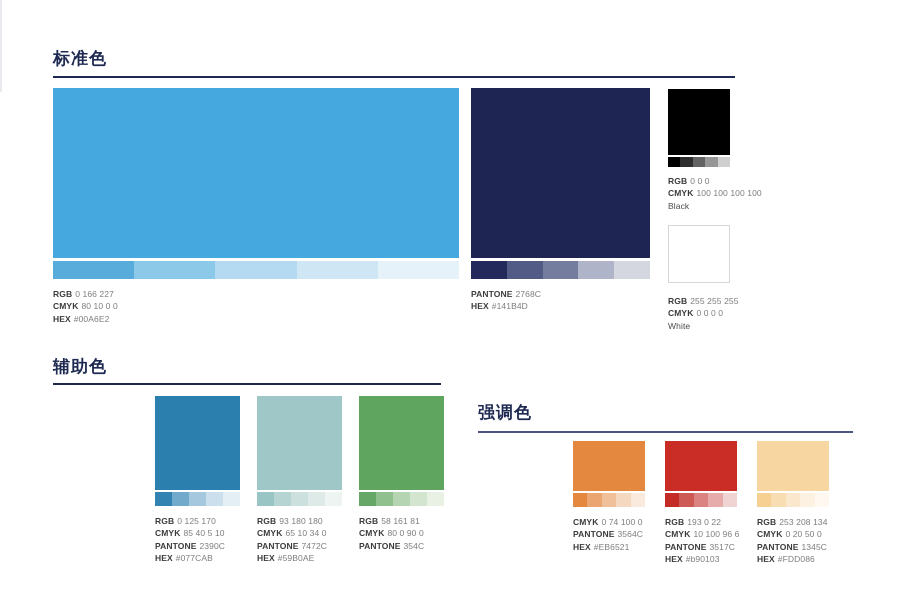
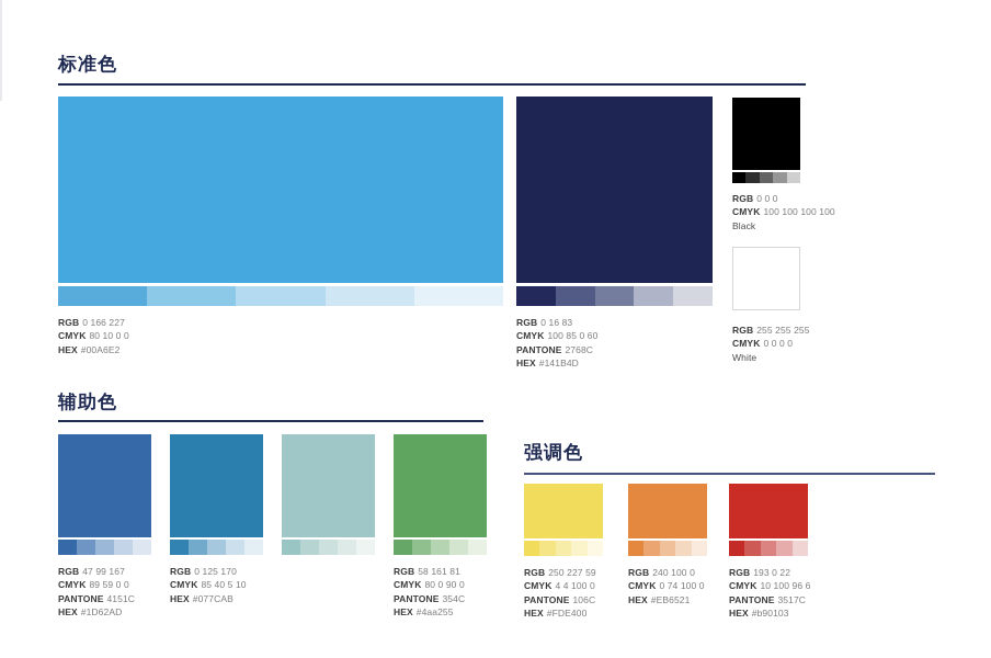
  标准色
  RGB 0 166 227
  CMYK 80 10 0 0
  HEX #00A6E2
+ RGB 0 16 83
+ CMYK 100 85 0 60
  PANTONE 2768C
  HEX #141B4D
  RGB 0 0 0
  CMYK 100 100 100 100
  Black
  RGB 255 255 255
  CMYK 0 0 0 0
  White
  辅助色
+ RGB 47 99 167
+ CMYK 89 59 0 0
+ PANTONE 4151C
+ HEX #1D62AD
  RGB 0 125 170
  CMYK 85 40 5 10
- PANTONE 2390C
  HEX #077CAB
- RGB 93 180 180
- CMYK 65 10 34 0
- PANTONE 7472C
- HEX #59B0AE
  RGB 58 161 81
  CMYK 80 0 90 0
  PANTONE 354C
+ HEX #4aa255
  强调色
+ RGB 250 227 59
+ CMYK 4 4 100 0
+ PANTONE 106C
+ HEX #FDE400
+ RGB 240 100 0
  CMYK 0 74 100 0
- PANTONE 3564C
  HEX #EB6521
  RGB 193 0 22
  CMYK 10 100 96 6
  PANTONE 3517C
  HEX #b90103
- RGB 253 208 134
- CMYK 0 20 50 0
- PANTONE 1345C
- HEX #FDD086
